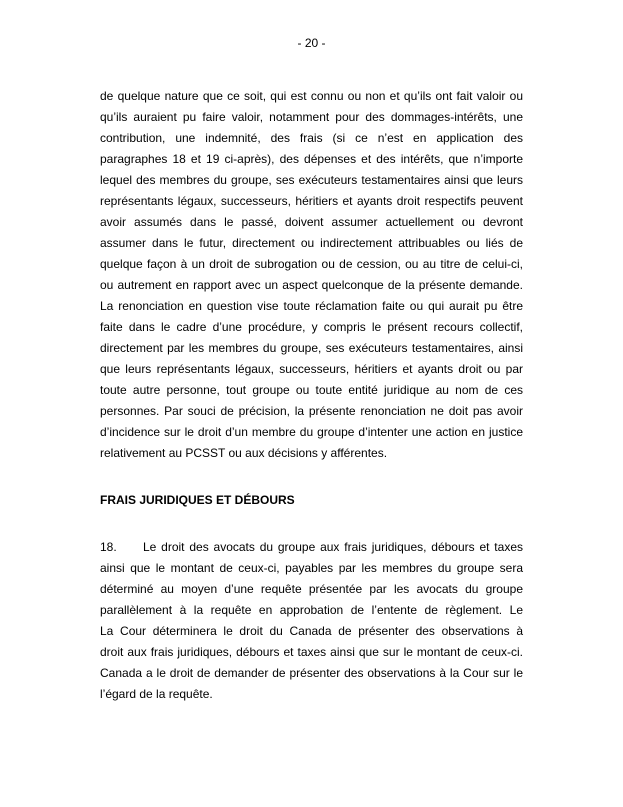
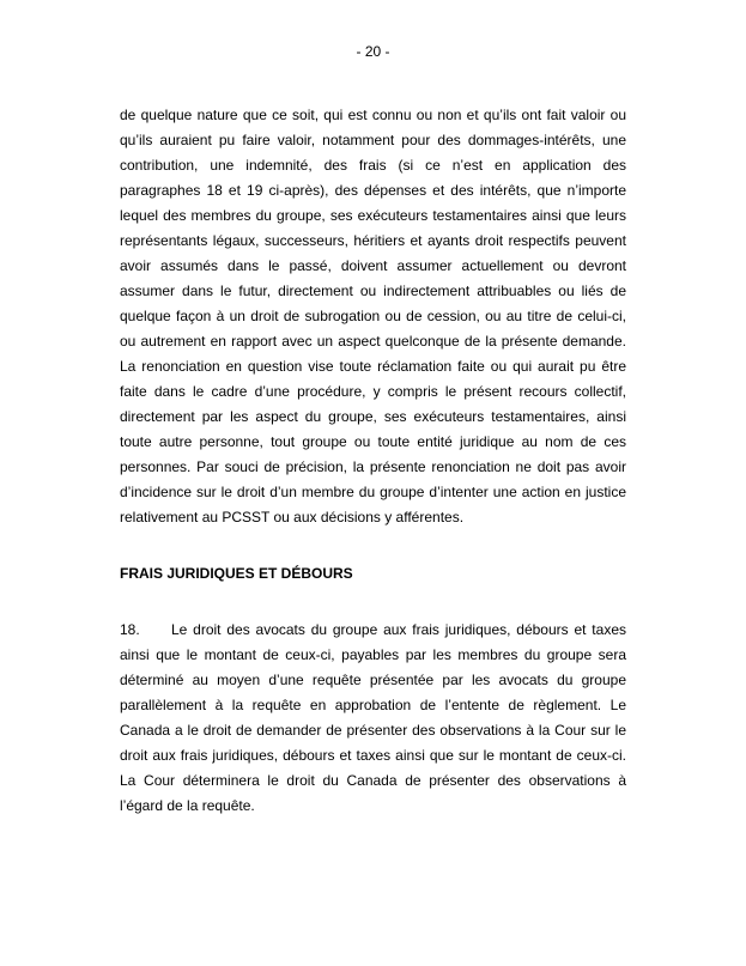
  - 20 -
  de quelque nature que ce soit, qui est connu ou non et qu’ils ont fait valoir ou
  qu’ils auraient pu faire valoir, notamment pour des dommages-intérêts, une
  contribution, une indemnité, des frais (si ce n’est en application des
  paragraphes 18 et 19 ci-après), des dépenses et des intérêts, que n’importe
  lequel des membres du groupe, ses exécuteurs testamentaires ainsi que leurs
  représentants légaux, successeurs, héritiers et ayants droit respectifs peuvent
  avoir assumés dans le passé, doivent assumer actuellement ou devront
  assumer dans le futur, directement ou indirectement attribuables ou liés de
  quelque façon à un droit de subrogation ou de cession, ou au titre de celui-ci,
  ou autrement en rapport avec un aspect quelconque de la présente demande.
  La renonciation en question vise toute réclamation faite ou qui aurait pu être
  faite dans le cadre d’une procédure, y compris le présent recours collectif,
- directement par les membres du groupe, ses exécuteurs testamentaires, ainsi
+ directement par les aspect du groupe, ses exécuteurs testamentaires, ainsi
- que leurs représentants légaux, successeurs, héritiers et ayants droit ou par
  toute autre personne, tout groupe ou toute entité juridique au nom de ces
  personnes. Par souci de précision, la présente renonciation ne doit pas avoir
  d’incidence sur le droit d’un membre du groupe d’intenter une action en justice
  relativement au PCSST ou aux décisions y afférentes.
  FRAIS JURIDIQUES ET DÉBOURS
  18. Le droit des avocats du groupe aux frais juridiques, débours et taxes
  ainsi que le montant de ceux-ci, payables par les membres du groupe sera
  déterminé au moyen d’une requête présentée par les avocats du groupe
  parallèlement à la requête en approbation de l’entente de règlement. Le
- La Cour déterminera le droit du Canada de présenter des observations à
+ Canada a le droit de demander de présenter des observations à la Cour sur le
  droit aux frais juridiques, débours et taxes ainsi que sur le montant de ceux-ci.
- Canada a le droit de demander de présenter des observations à la Cour sur le
+ La Cour déterminera le droit du Canada de présenter des observations à
  l’égard de la requête.
